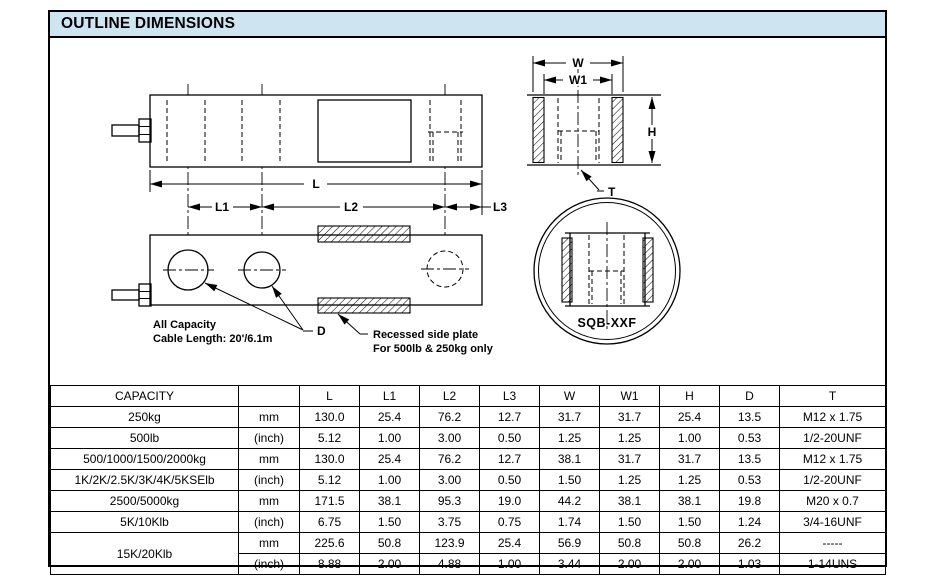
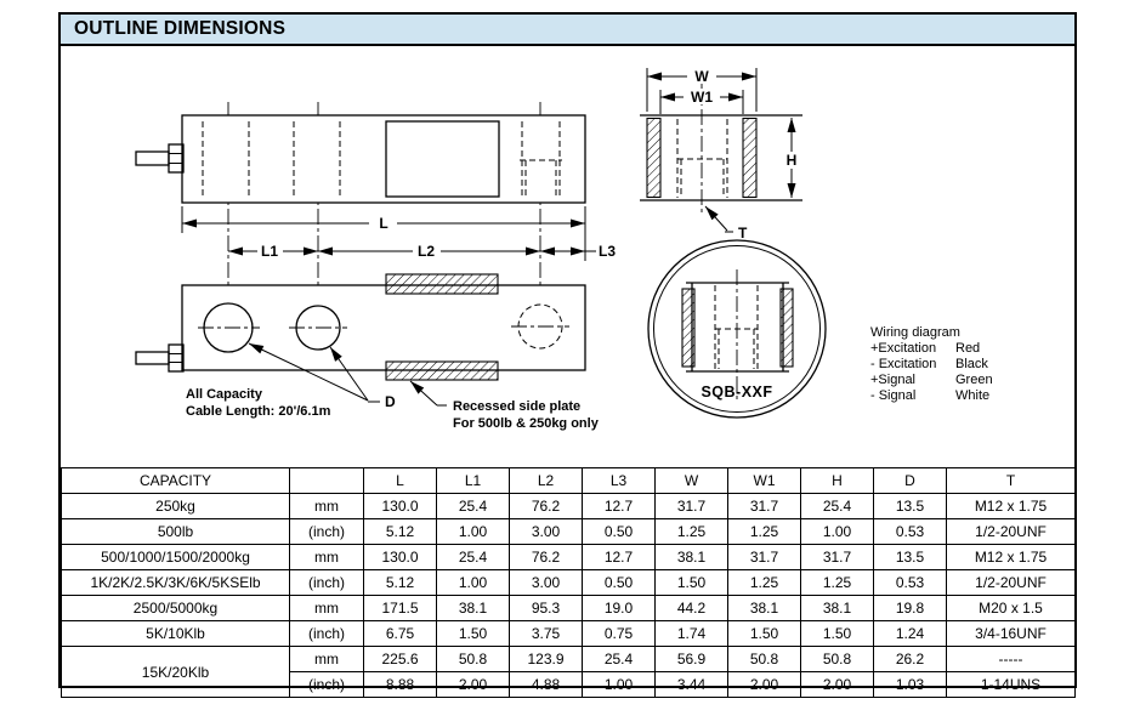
  OUTLINE DIMENSIONS
  L
  L1
  L2
  L3
  D
  Recessed side plate
  For 500lb & 250kg only
  All Capacity
  Cable Length: 20'/6.1m
  W
  W1
  H
  T
  SQB-XXF
+ Wiring diagram
+ +Excitation
+ Red
+ - Excitation
+ Black
+ +Signal
+ Green
+ - Signal
+ White
  CAPACITY		L	L1	L2	L3	W	W1	H	D	T
  250kg	mm	130.0	25.4	76.2	12.7	31.7	31.7	25.4	13.5	M12 x 1.75
  500lb	(inch)	5.12	1.00	3.00	0.50	1.25	1.25	1.00	0.53	1/2-20UNF
  500/1000/1500/2000kg	mm	130.0	25.4	76.2	12.7	38.1	31.7	31.7	13.5	M12 x 1.75
- 1K/2K/2.5K/3K/4K/5KSElb	(inch)	5.12	1.00	3.00	0.50	1.50	1.25	1.25	0.53	1/2-20UNF
+ 1K/2K/2.5K/3K/6K/5KSElb	(inch)	5.12	1.00	3.00	0.50	1.50	1.25	1.25	0.53	1/2-20UNF
- 2500/5000kg	mm	171.5	38.1	95.3	19.0	44.2	38.1	38.1	19.8	M20 x 0.7
+ 2500/5000kg	mm	171.5	38.1	95.3	19.0	44.2	38.1	38.1	19.8	M20 x 1.5
  5K/10Klb	(inch)	6.75	1.50	3.75	0.75	1.74	1.50	1.50	1.24	3/4-16UNF
  15K/20Klb	mm	225.6	50.8	123.9	25.4	56.9	50.8	50.8	26.2	-----
  (inch)	8.88	2.00	4.88	1.00	3.44	2.00	2.00	1.03	1-14UNS
